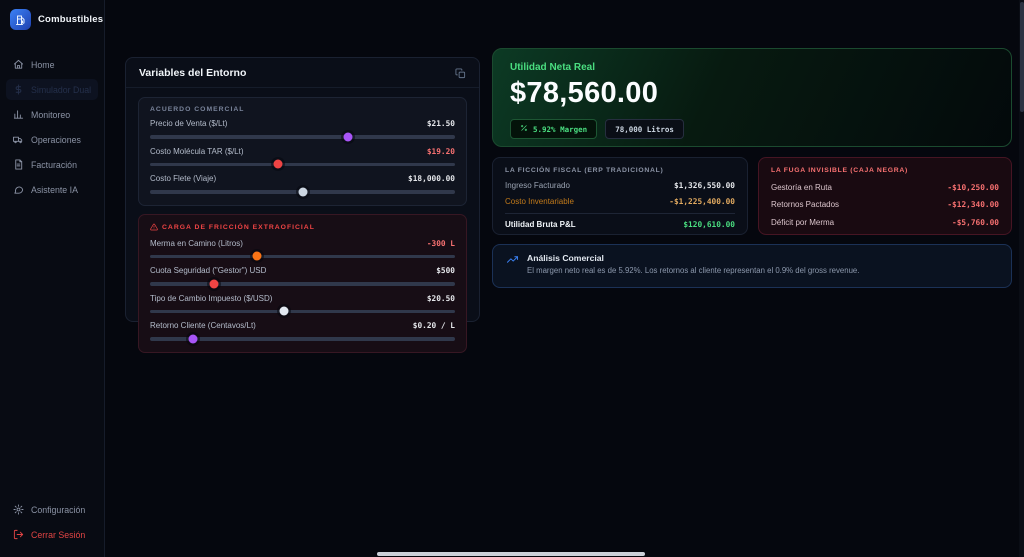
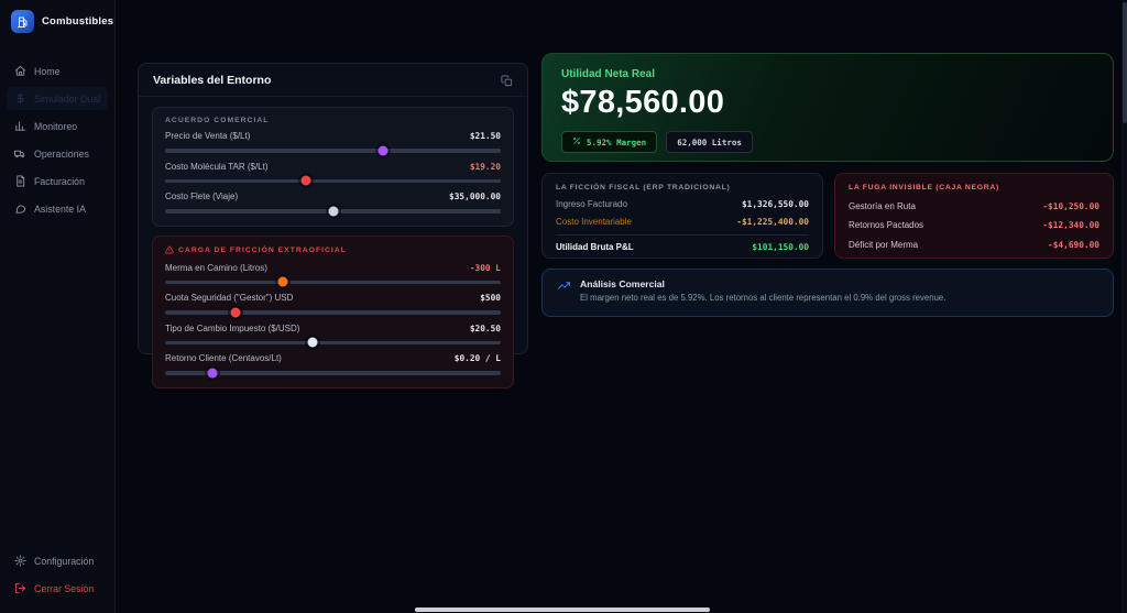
  Combustibles
  Home
  Simulador Dual
  Monitoreo
  Operaciones
  Facturación
  Asistente IA
  Configuración
  Cerrar Sesión
  Variables del Entorno
  Precio de Venta ($/Lt)
  $21.50
  Costo Molécula TAR ($/Lt)
  $19.20
  Costo Flete (Viaje)
- $18,000.00
+ $35,000.00
  Merma en Camino (Litros)
  -300 L
  Cuota Seguridad ("Gestor") USD
  $500
  Tipo de Cambio Impuesto ($/USD)
  $20.50
  Retorno Cliente (Centavos/Lt)
  $0.20 / L
  Utilidad Neta Real
  $78,560.00
  5.92% Margen
- 78,000 Litros
+ 62,000 Litros
  Ingreso Facturado
  $1,326,550.00
  Costo Inventariable
  -$1,225,400.00
  Utilidad Bruta P&L
- $120,610.00
+ $101,150.00
  Gestoría en Ruta
  -$10,250.00
  Retornos Pactados
  -$12,340.00
  Déficit por Merma
- -$5,760.00
+ -$4,690.00
  Análisis Comercial
  El margen neto real es de 5.92%. Los retornos al cliente representan el 0.9% del gross revenue.
